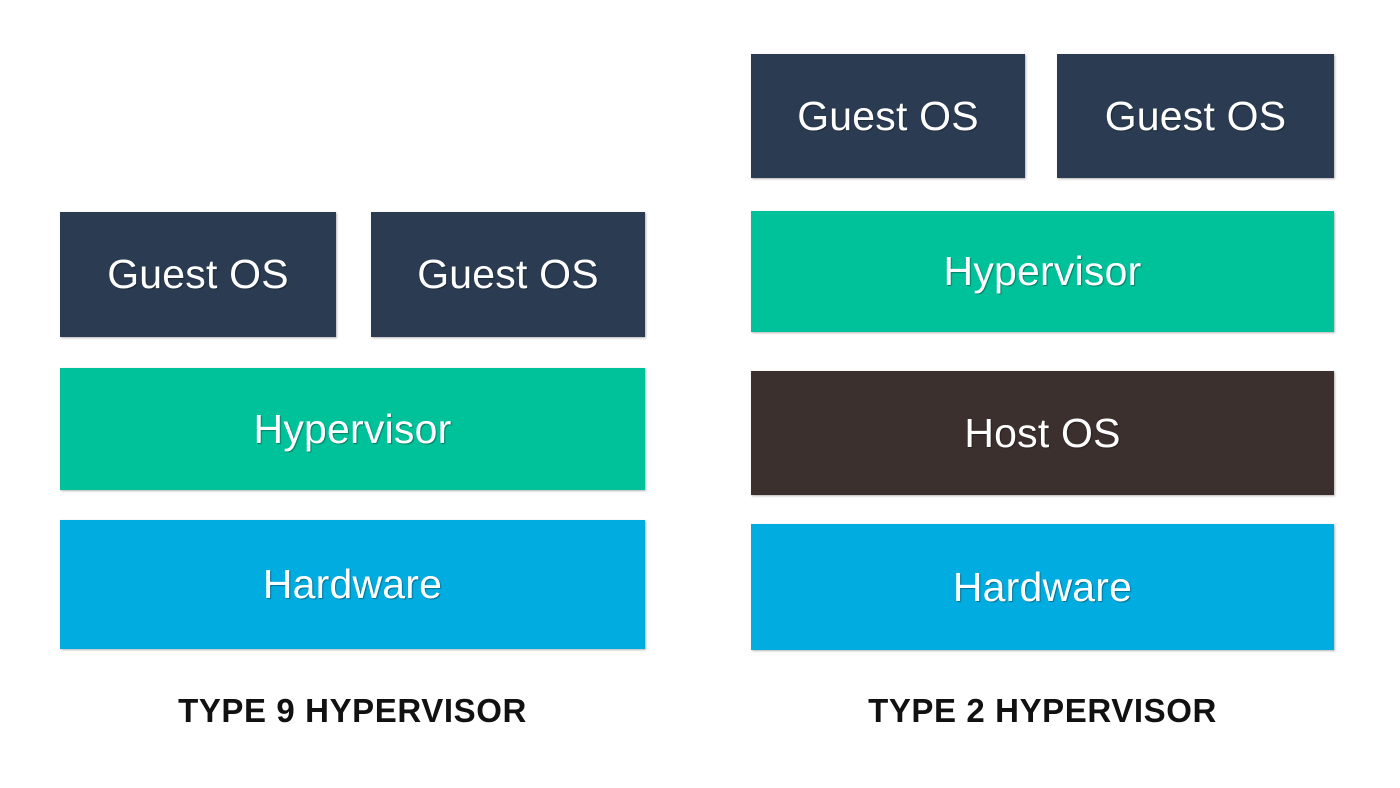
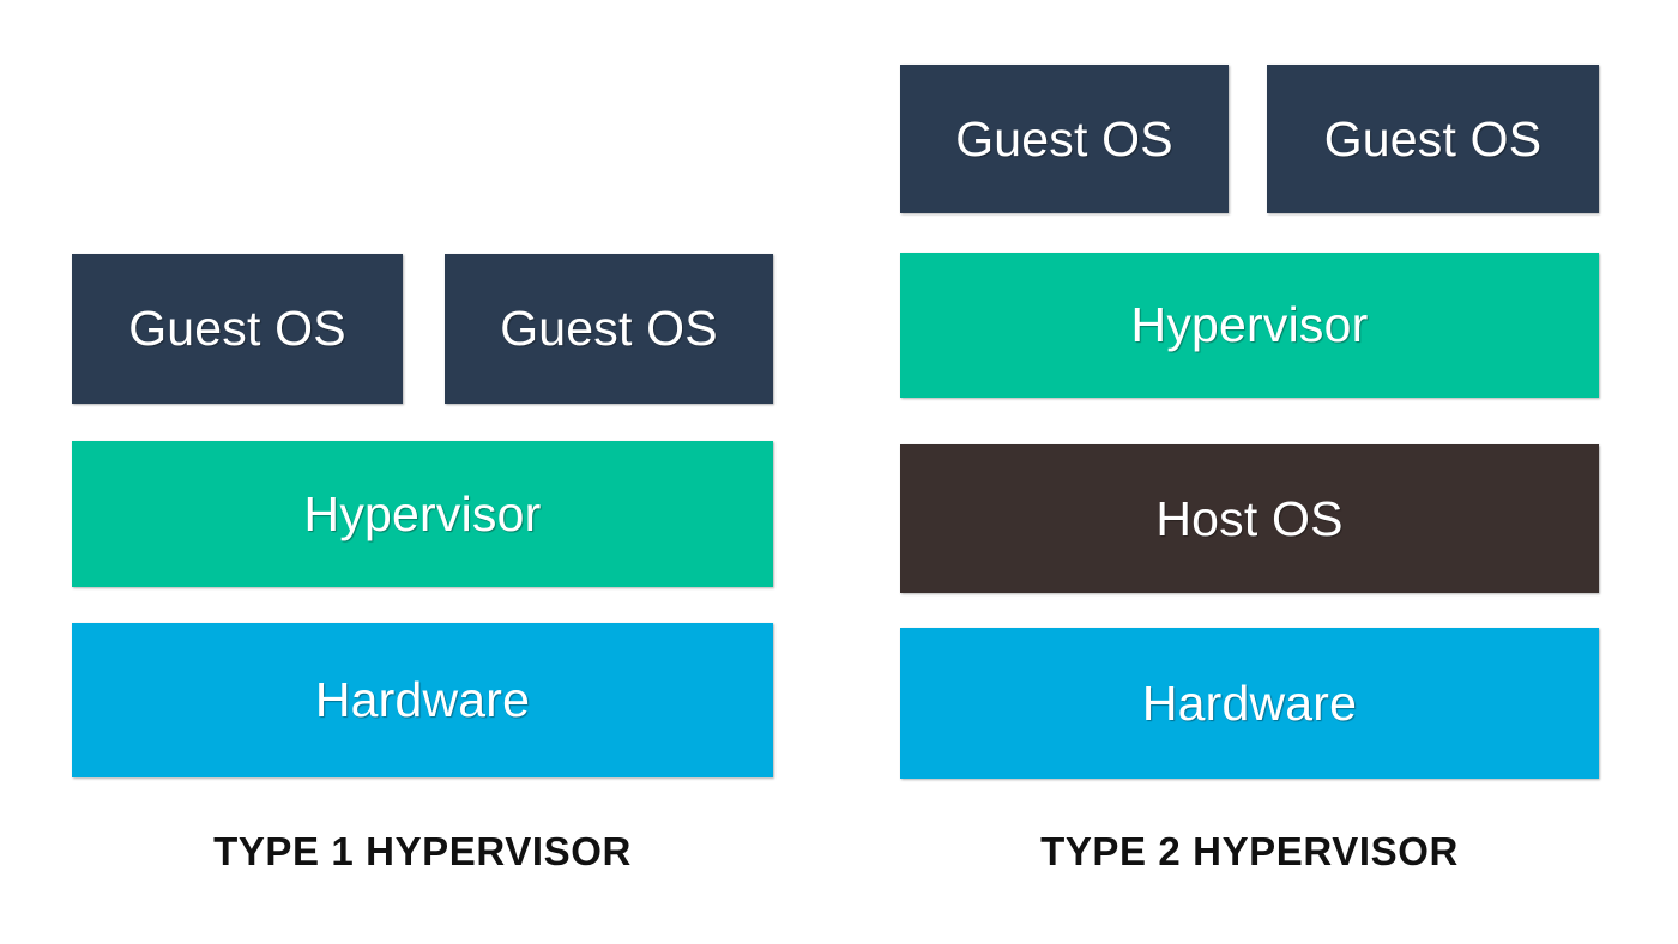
  Guest OS
  Guest OS
  Hypervisor
  Hardware
- TYPE 9 HYPERVISOR
+ TYPE 1 HYPERVISOR
  Guest OS
  Guest OS
  Hypervisor
  Host OS
  Hardware
  TYPE 2 HYPERVISOR
